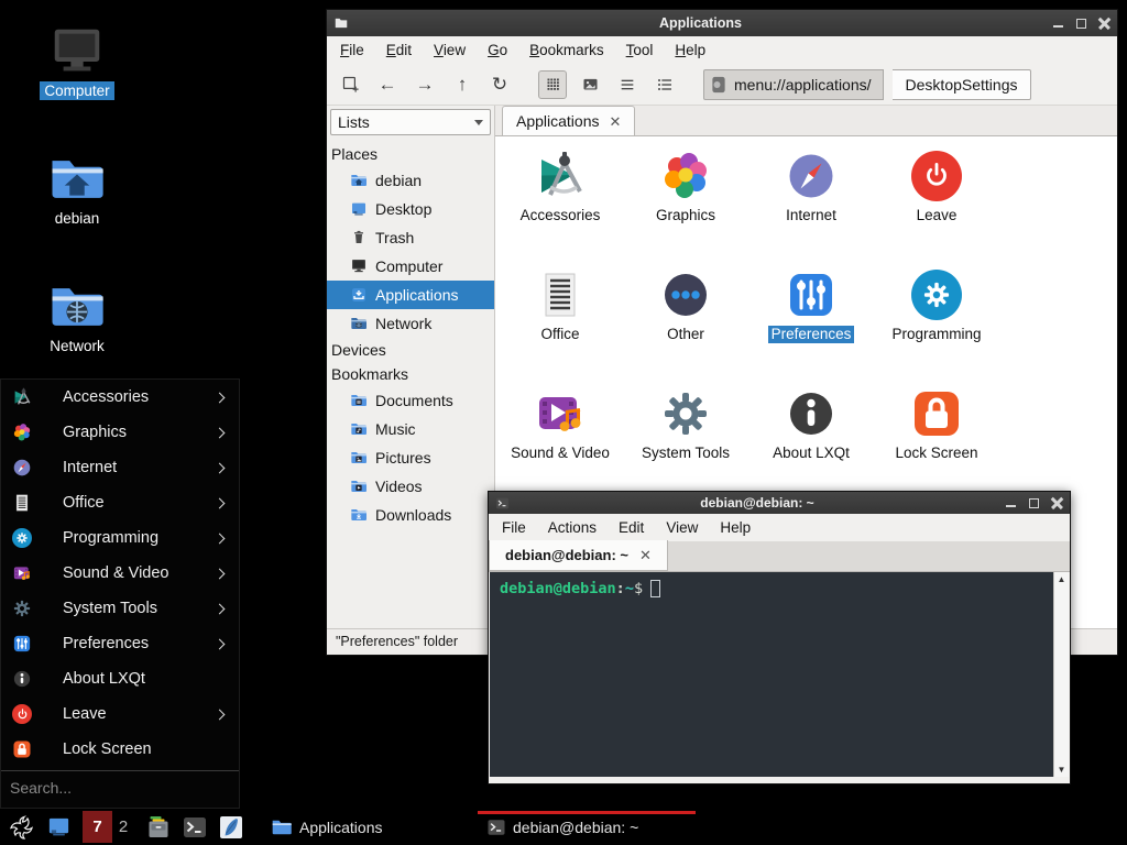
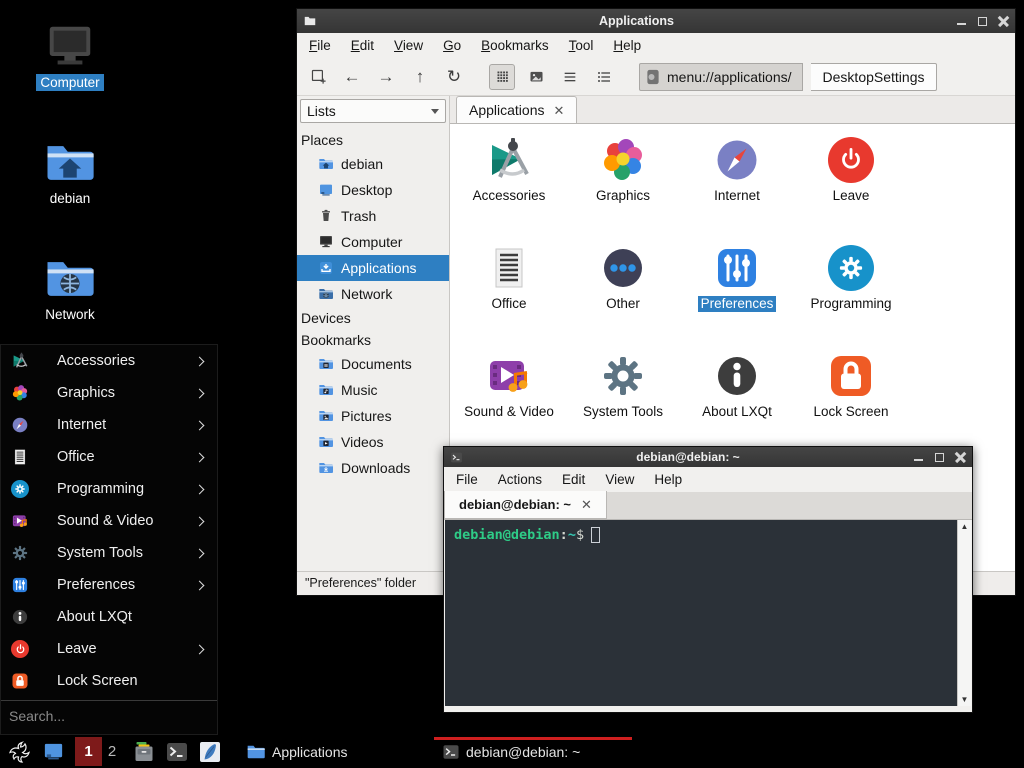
  Computer
  debian
  Network
  Accessories
  Graphics
  Internet
  Office
  Programming
  Sound & Video
  System Tools
  Preferences
  About LXQt
  Leave
  Lock Screen
  Search...
  Applications
  File
  Edit
  View
  Go
  Bookmarks
  Tool
  Help
  ←
  →
  ↑
  ↻
  menu://applications/
  DesktopSettings
  Lists
  Places
  debian
  Desktop
  Trash
  Computer
  Applications
  Network
  Devices
  Bookmarks
  Documents
  Music
  Pictures
  Videos
  Downloads
  Applications
  ✕
  Accessories
  Graphics
  Internet
  Leave
  Office
  Other
  Preferences
  Programming
  Sound & Video
  System Tools
  About LXQt
  Lock Screen
  "Preferences" folder
  debian@debian: ~
  File
  Actions
  Edit
  View
  Help
  debian@debian: ~
  ✕
  debian@debian
  :
  ~
  $
  ▲
  ▼
- 7
+ 1
  2
  Applications
  debian@debian: ~
